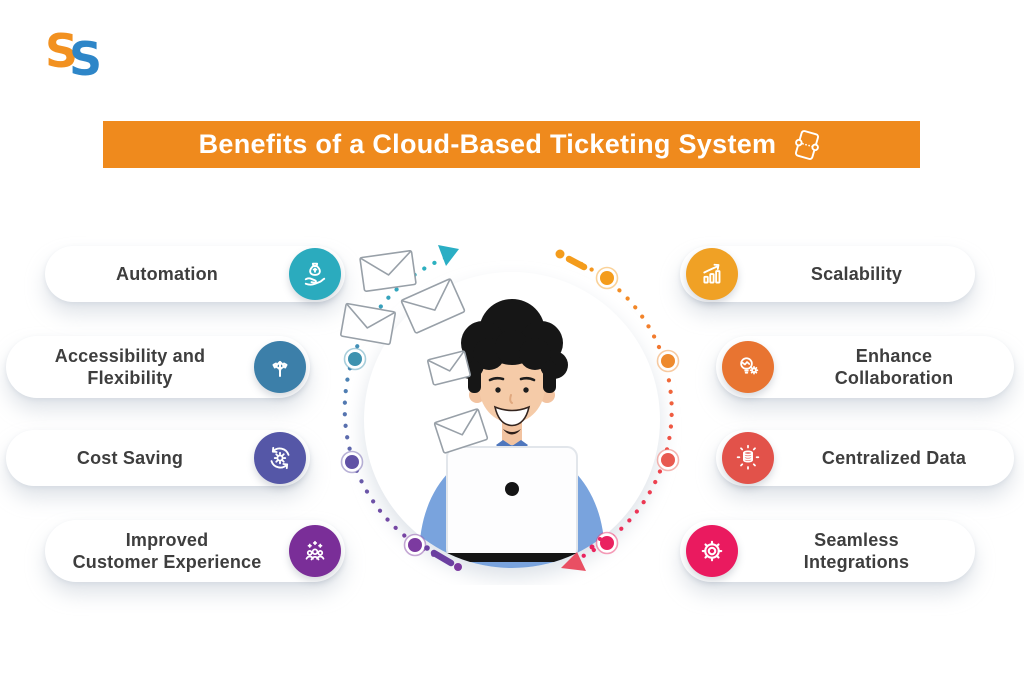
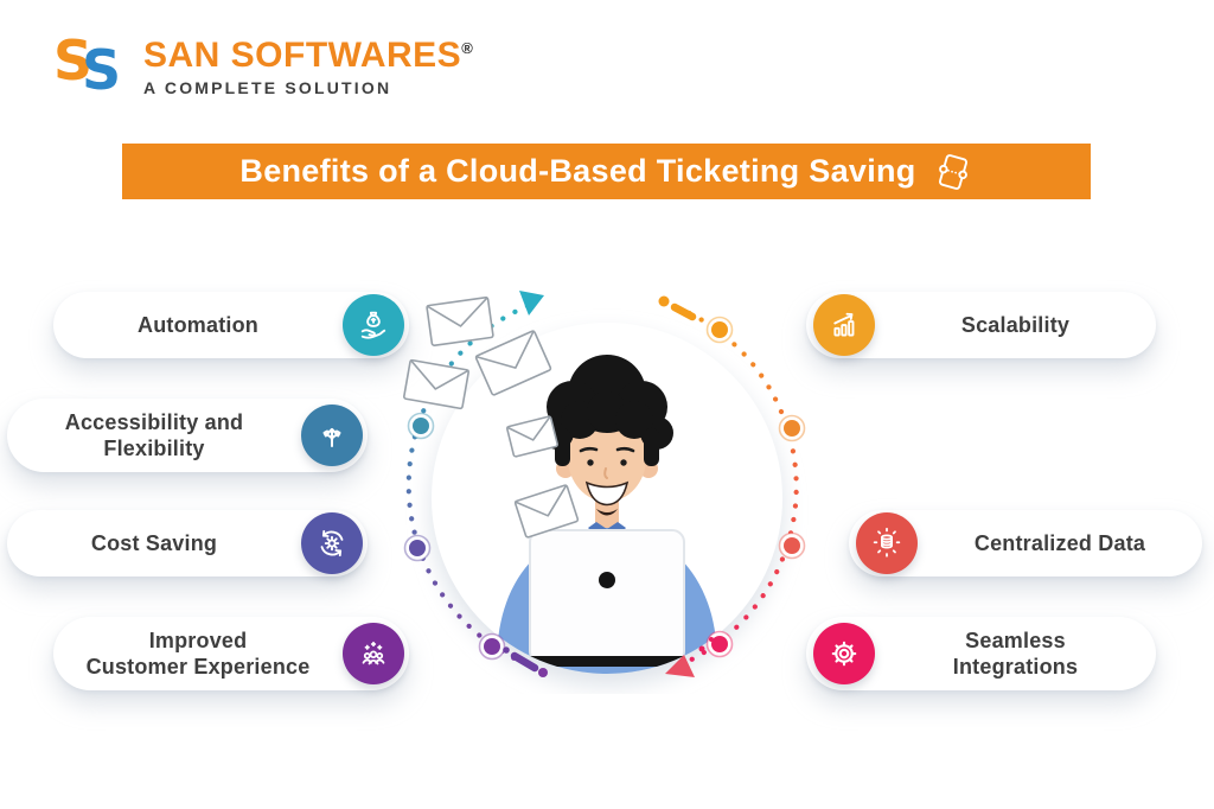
  S
  S
+ SAN SOFTWARES®
+ A COMPLETE SOLUTION
- Benefits of a Cloud-Based Ticketing System
+ Benefits of a Cloud-Based Ticketing Saving
  Automation
  Accessibility and
  Flexibility
  Cost Saving
  Improved
  Customer Experience
  Scalability
- Enhance
- Collaboration
  Centralized Data
  Seamless
  Integrations
